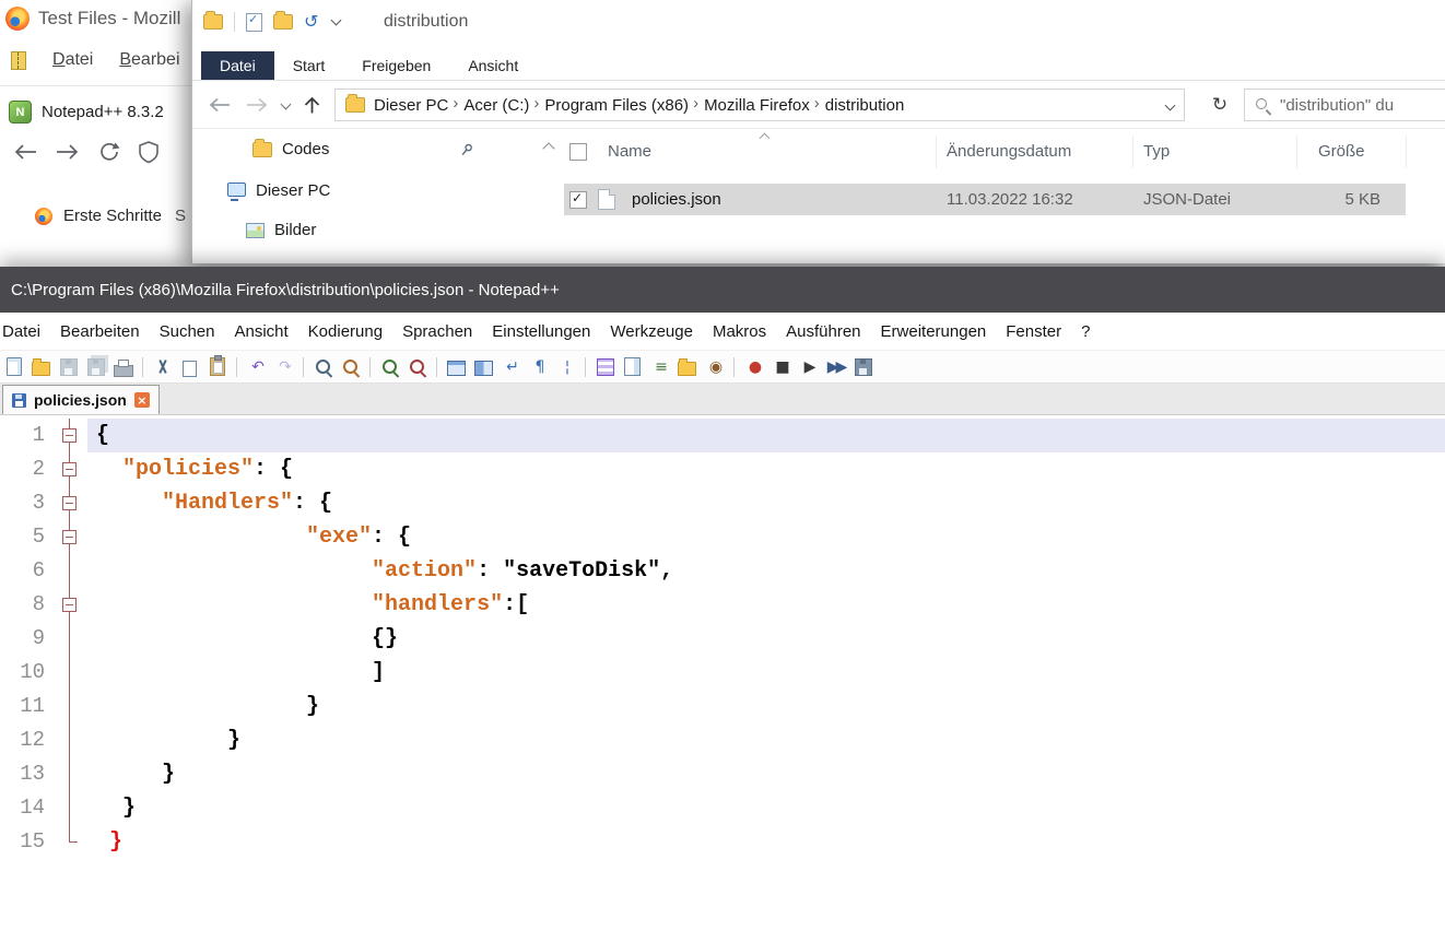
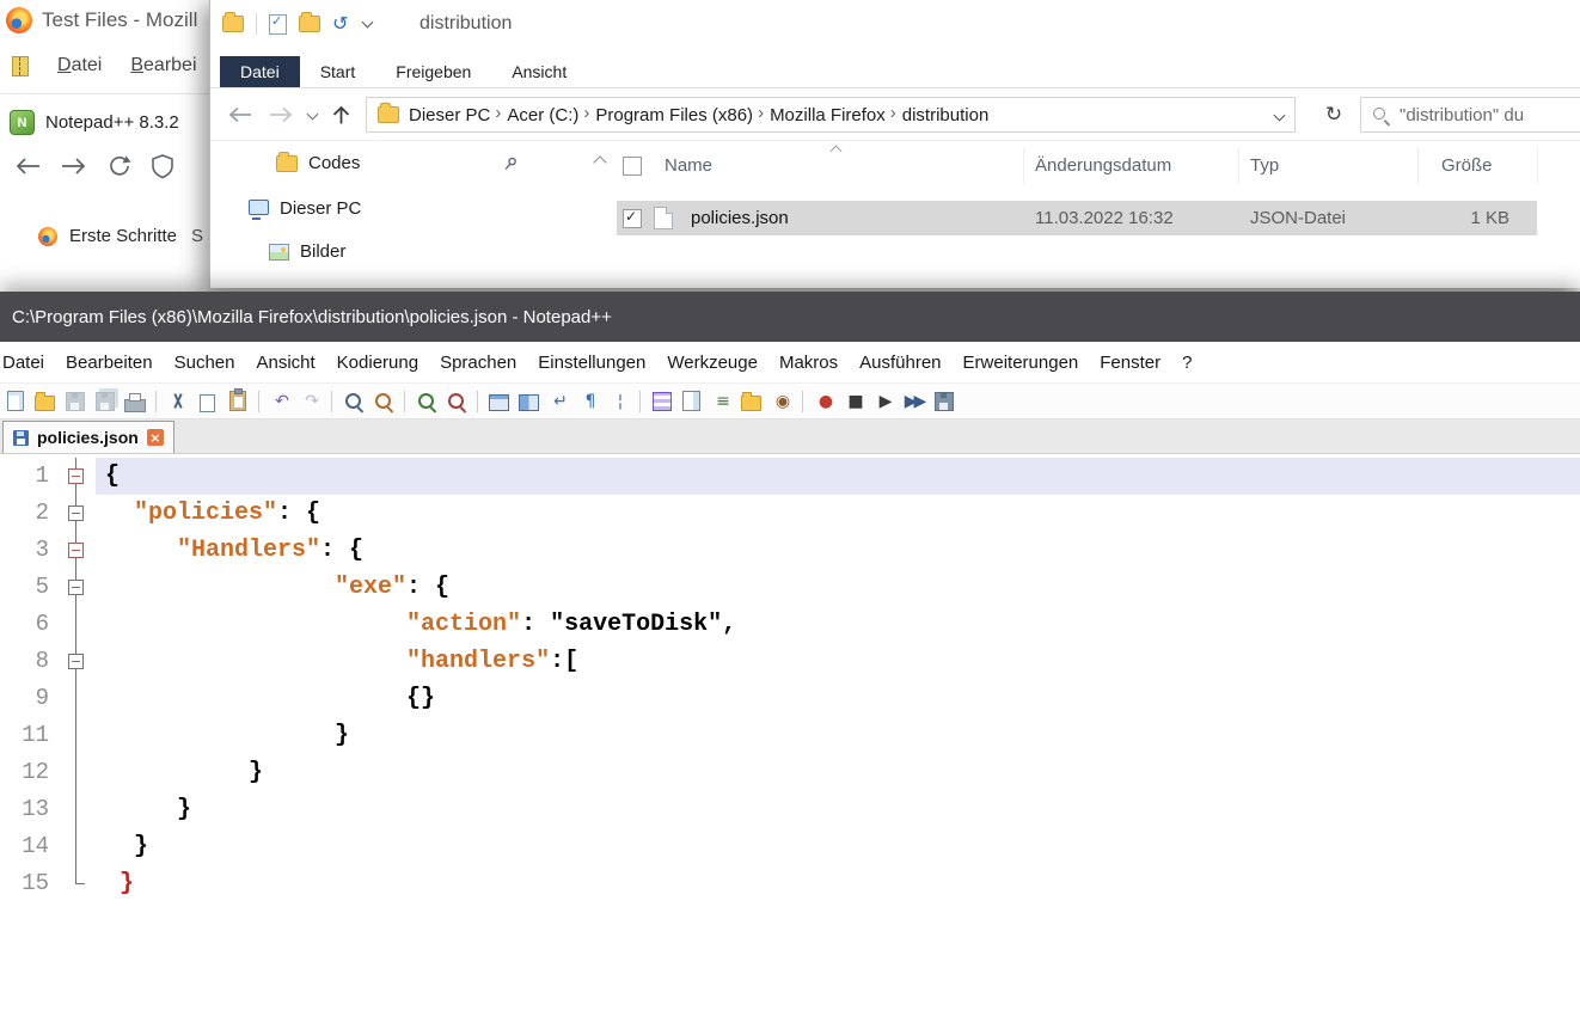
  Test Files - Mozill
  Datei
  Bearbei
  Notepad++ 8.3.2
  Erste Schritte
  S
  distribution
  Datei
  Start
  Freigeben
  Ansicht
  Dieser PC
  Acer (C:)
  Program Files (x86)
  Mozilla Firefox
  distribution
  "distribution" du
  Codes
  Dieser PC
  Bilder
  Name
  Änderungsdatum
  Typ
  Größe
  policies.json
  11.03.2022 16:32
  JSON-Datei
- 5 KB
+ 1 KB
  C:\Program Files (x86)\Mozilla Firefox\distribution\policies.json - Notepad++
  Datei
  Bearbeiten
  Suchen
  Ansicht
  Kodierung
  Sprachen
  Einstellungen
  Werkzeuge
  Makros
  Ausführen
  Erweiterungen
  Fenster
  ?
  ↶
  ↷
  ↵
  ¶
  ¦
  ≡
  ◉
  ●
  ■
  ▶
  ▶▶
  policies.json
  1
  {
  2
  "policies": {
  3
  "Handlers": {
  5
  "exe": {
  6
  "action": "saveToDisk",
  8
  "handlers":[
  9
  {}
- 10
- ]
  11
  }
  12
  }
  13
  }
  14
  }
  15
  }
